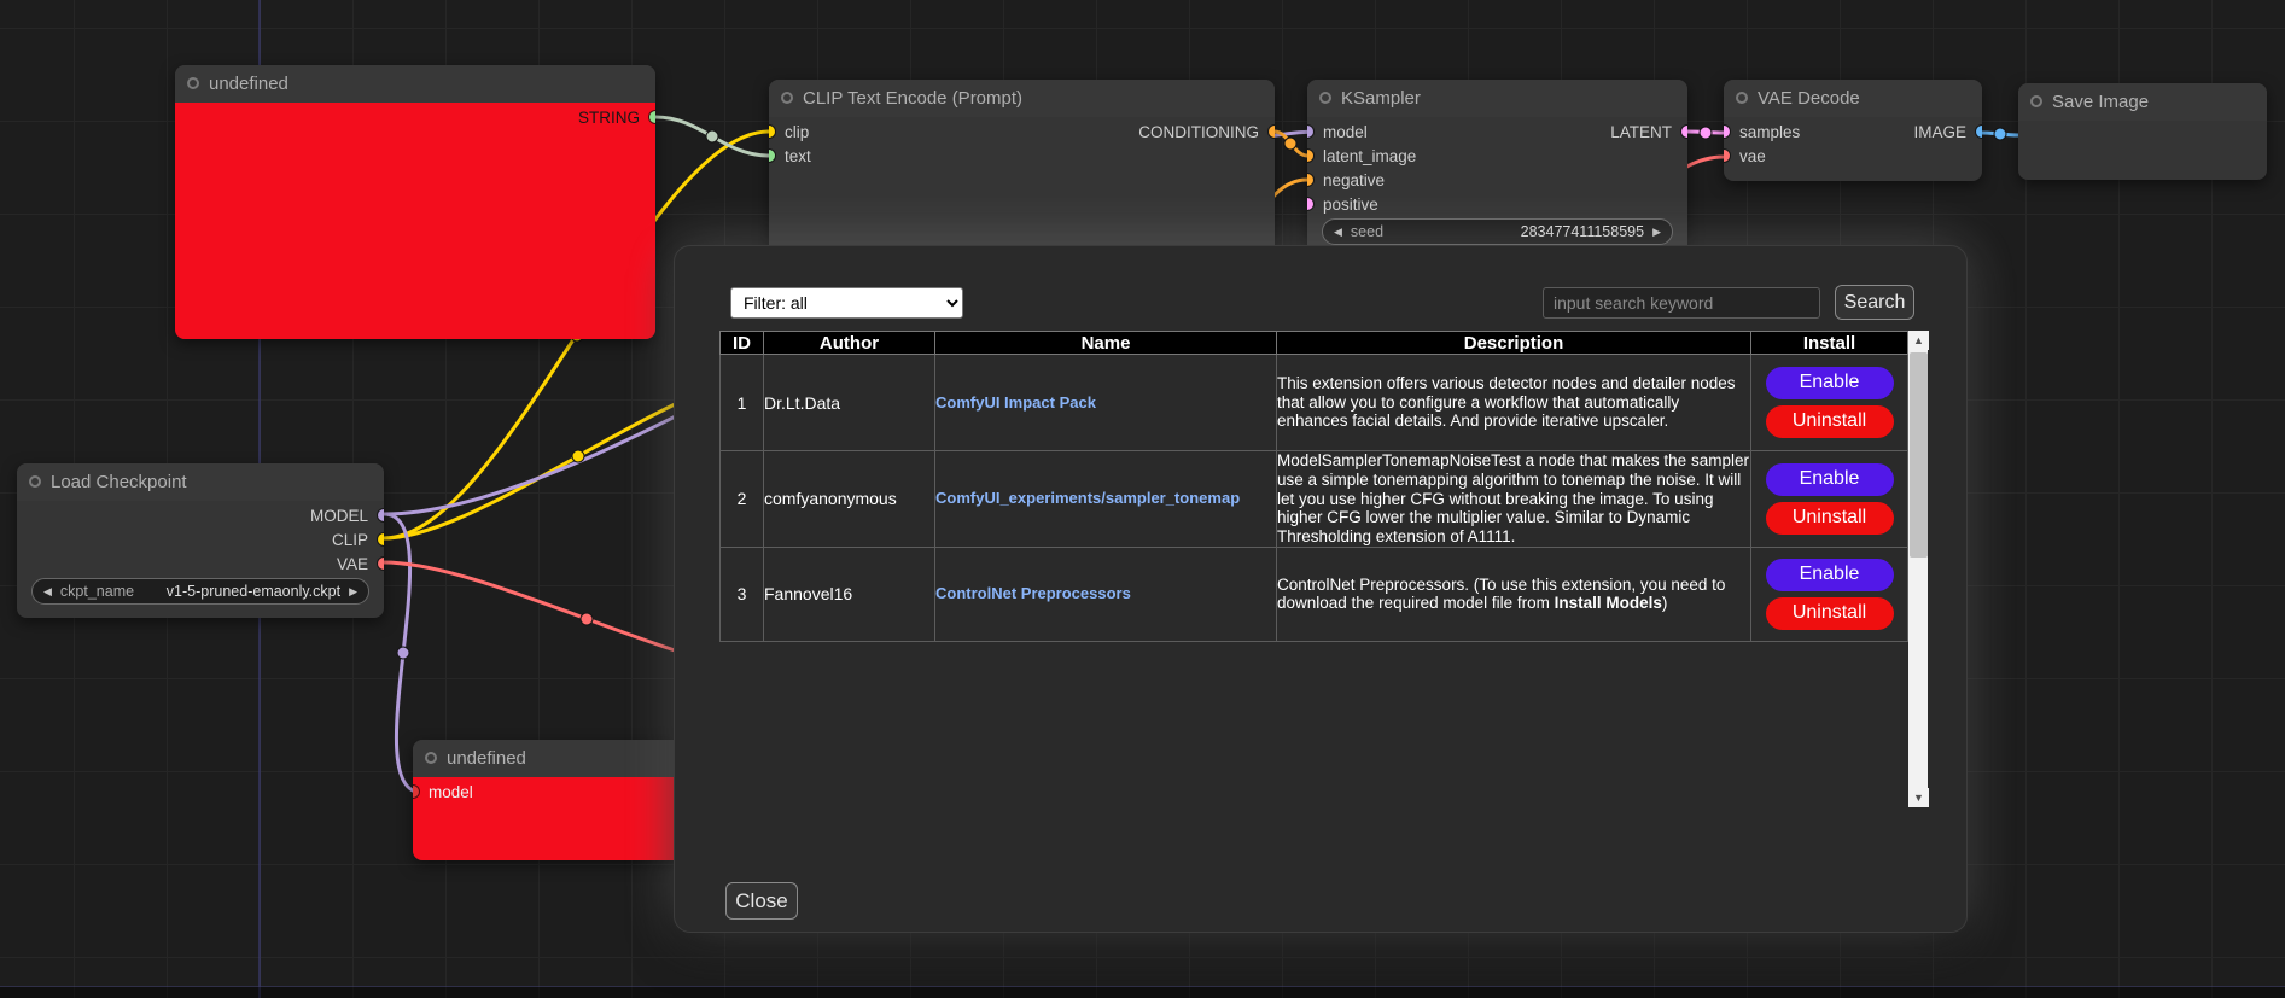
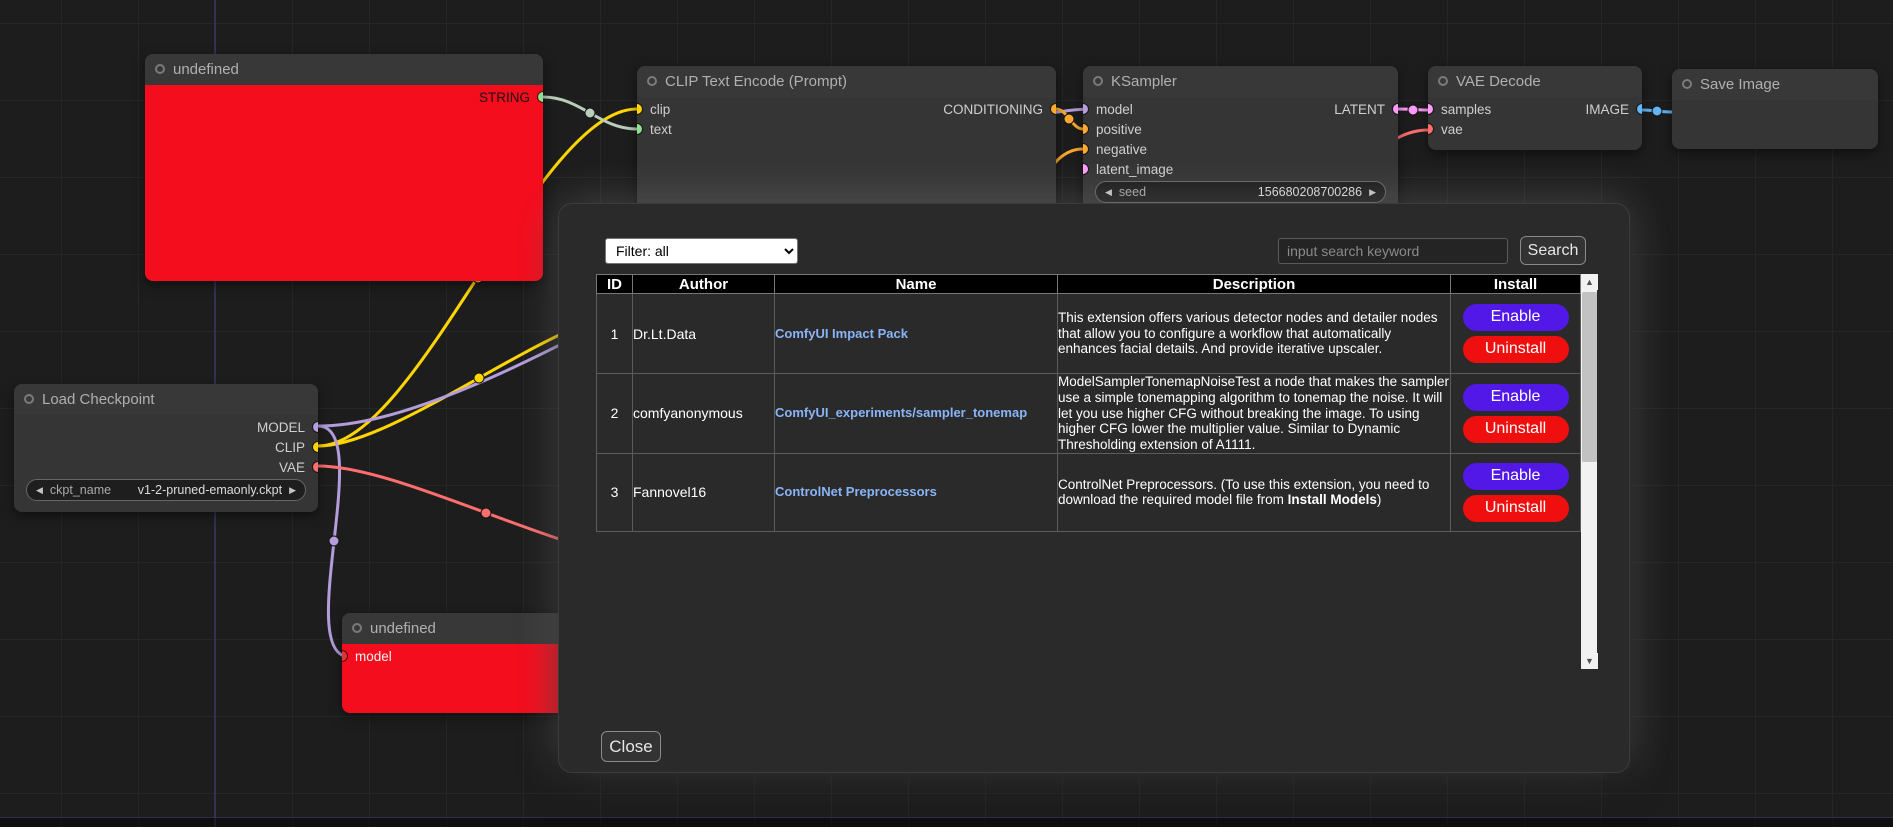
  undefined
  STRING
  CLIP Text Encode (Prompt)
  clip
  CONDITIONING
  text
  KSampler
  model
  LATENT
- latent_image
+ positive
  negative
- positive
+ latent_image
  ◀
  seed
- 283477411158595
+ 156680208700286
  ▶
  VAE Decode
  samples
  IMAGE
  vae
  Save Image
  Load Checkpoint
  MODEL
  CLIP
  VAE
  ◀
  ckpt_name
- v1-5-pruned-emaonly.ckpt
+ v1-2-pruned-emaonly.ckpt
  ▶
  undefined
  model
  Filter: all
  input search keyword
  Search
  ID	Author	Name	Description	Install
  1	Dr.Lt.Data	ComfyUI Impact Pack	This extension offers various detector nodes and detailer nodes that allow you to configure a workflow that automatically enhances facial details. And provide iterative upscaler.	Enable Uninstall
  2	comfyanonymous	ComfyUI_experiments/sampler_tonemap	ModelSamplerTonemapNoiseTest a node that makes the sampler use a simple tonemapping algorithm to tonemap the noise. It will let you use higher CFG without breaking the image. To using higher CFG lower the multiplier value. Similar to Dynamic Thresholding extension of A1111.	Enable Uninstall
  3	Fannovel16	ControlNet Preprocessors	ControlNet Preprocessors. (To use this extension, you need to download the required model file from Install Models)	Enable Uninstall
  ▲
  ▼
  Close
